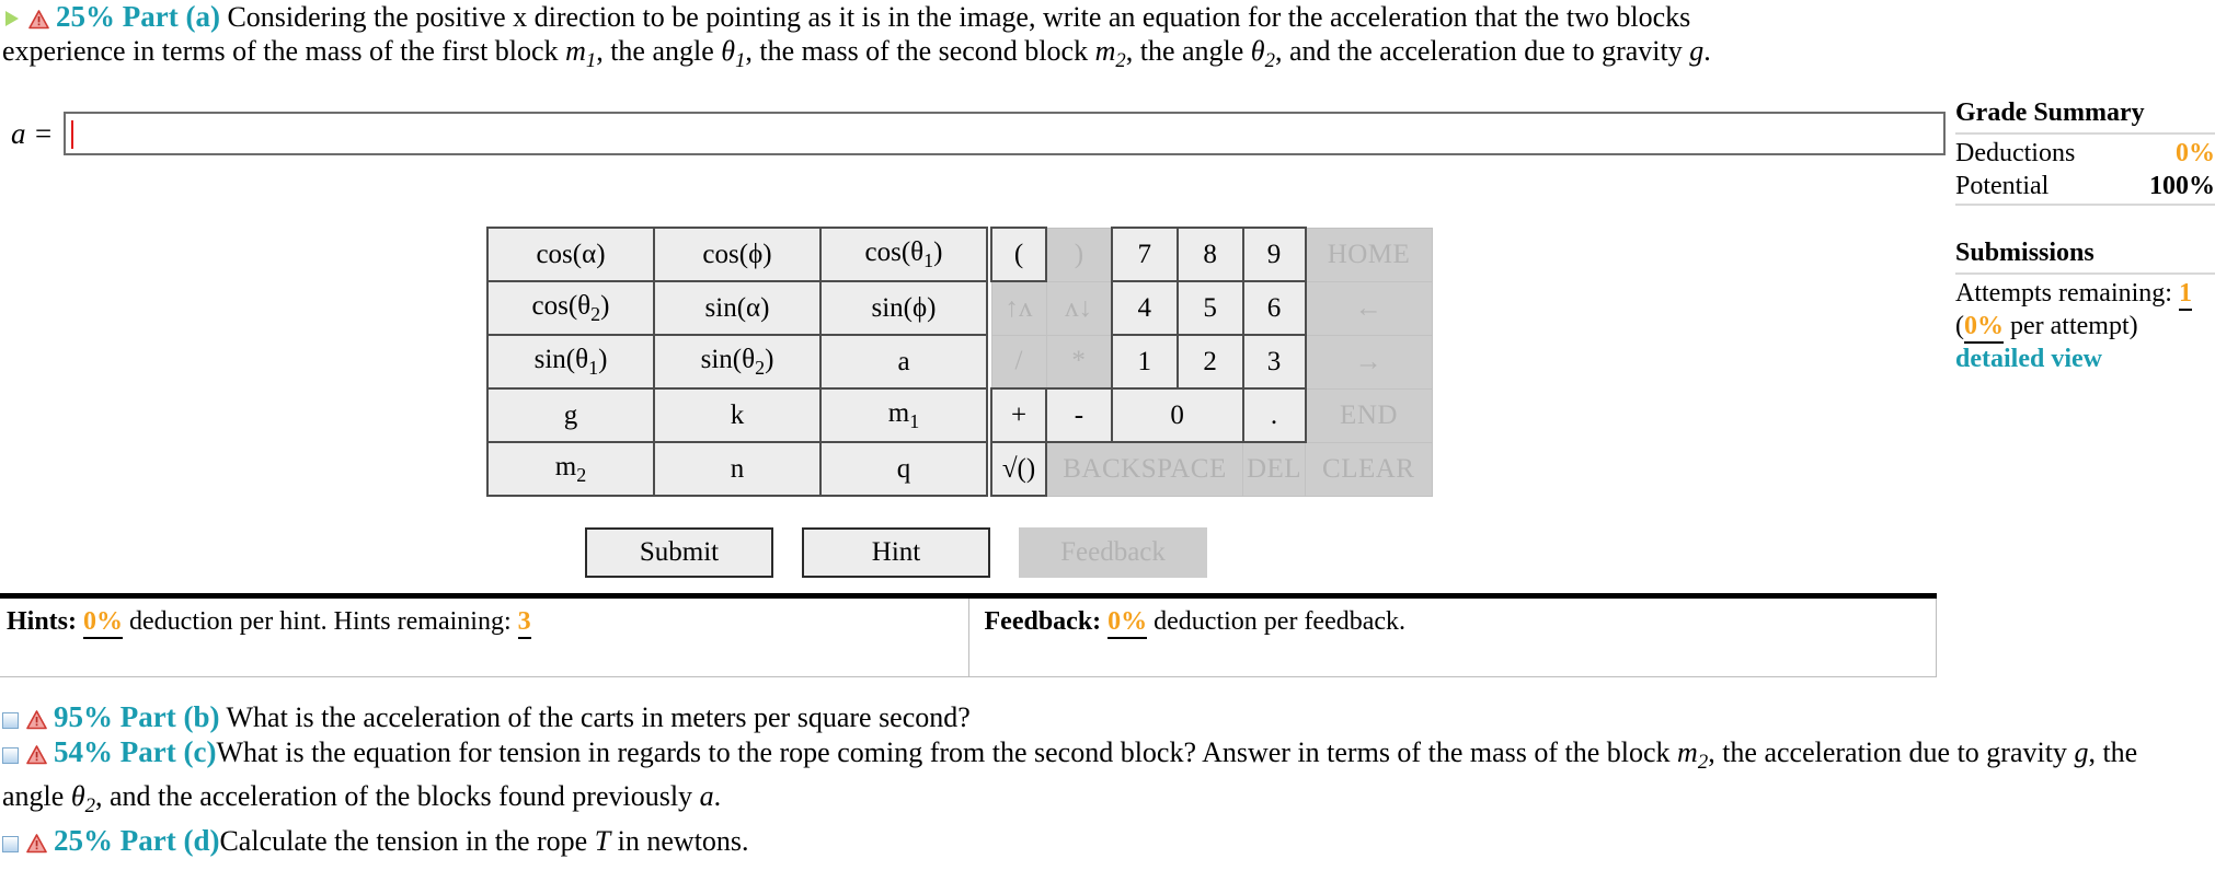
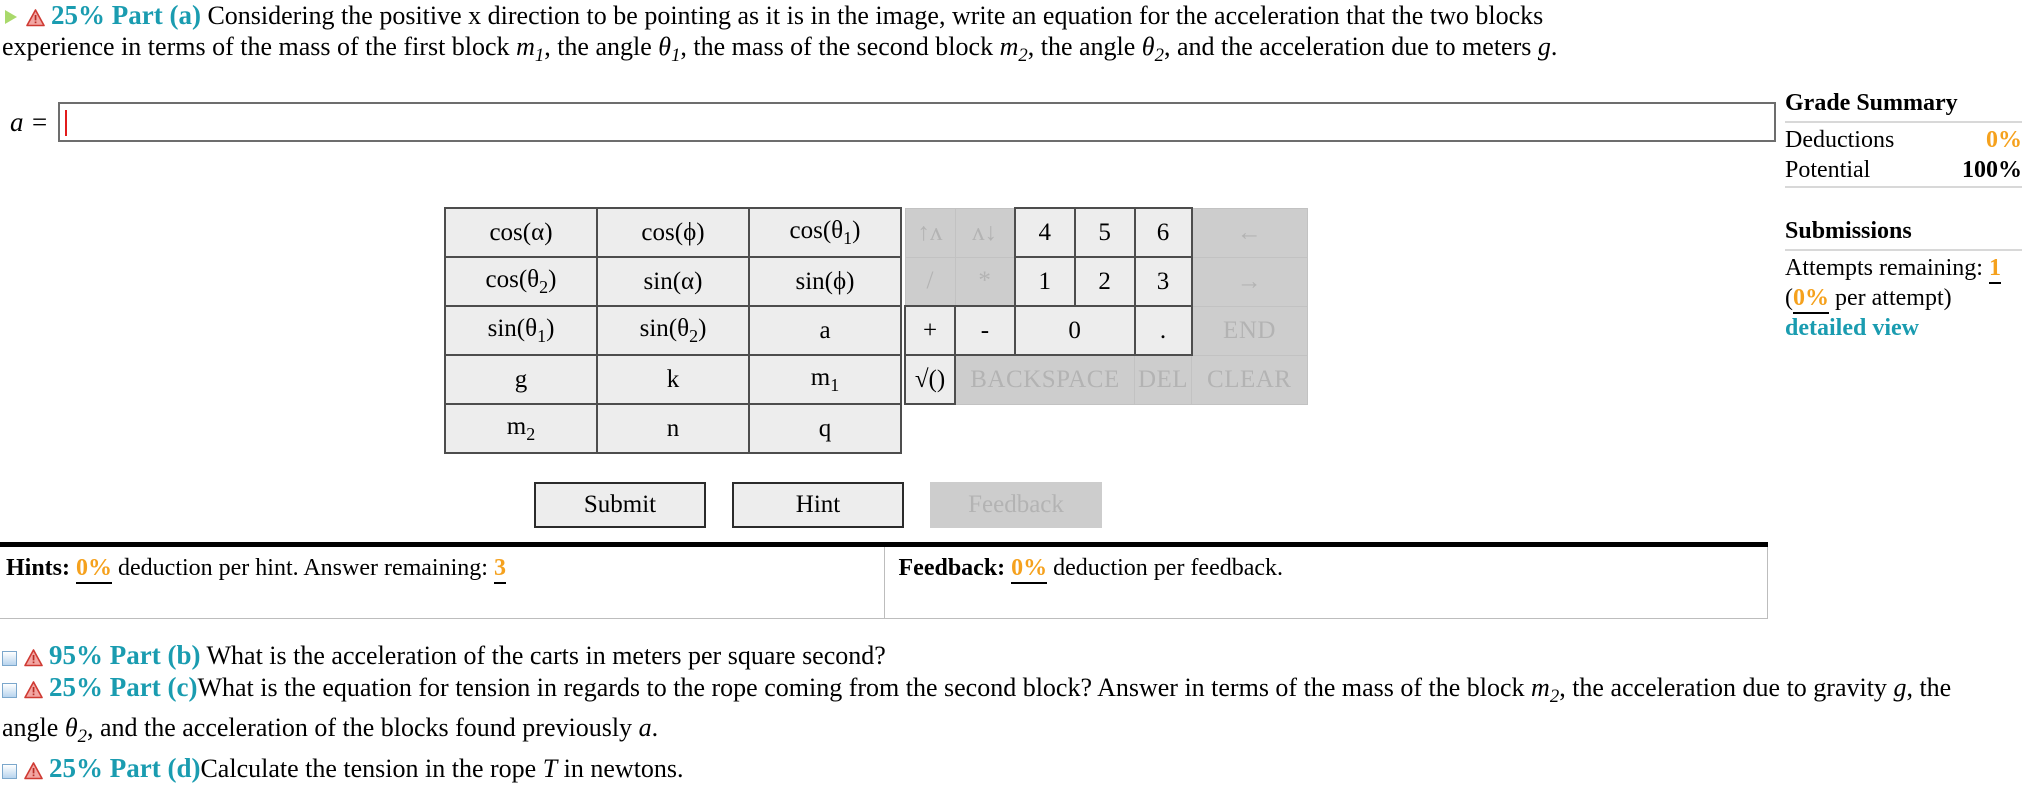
  25% Part (a) Considering the positive x direction to be pointing as it is in the image, write an equation for the acceleration that the two blocks
- experience in terms of the mass of the first block m1, the angle θ1, the mass of the second block m2, the angle θ2, and the acceleration due to gravity g.
+ experience in terms of the mass of the first block m1, the angle θ1, the mass of the second block m2, the angle θ2, and the acceleration due to meters g.
  a =
  Grade Summary
  Deductions
  0%
  Potential
  100%
  Submissions
  Attempts remaining: 1
  (0% per attempt)
  detailed view
  cos(α)	cos(ϕ)	cos(θ1)
  cos(θ2)	sin(α)	sin(ϕ)
  sin(θ1)	sin(θ2)	a
  g	k	m1
  m2	n	q
- (	)	7	8	9	HOME
  ↑ʌ	ʌ↓	4	5	6	←
  /	*	1	2	3	→
  +	-	0	.	END
  √()	BACKSPACE	DEL	CLEAR
  Submit
  Hint
  Feedback
- Hints: 0% deduction per hint. Hints remaining: 3
+ Hints: 0% deduction per hint. Answer remaining: 3
  Feedback: 0% deduction per feedback.
  95% Part (b) What is the acceleration of the carts in meters per square second?
- 54% Part (c)What is the equation for tension in regards to the rope coming from the second block? Answer in terms of the mass of the block m2, the acceleration due to gravity g, the angle θ2, and the acceleration of the blocks found previously a.
+ 25% Part (c)What is the equation for tension in regards to the rope coming from the second block? Answer in terms of the mass of the block m2, the acceleration due to gravity g, the angle θ2, and the acceleration of the blocks found previously a.
  25% Part (d)Calculate the tension in the rope T in newtons.
